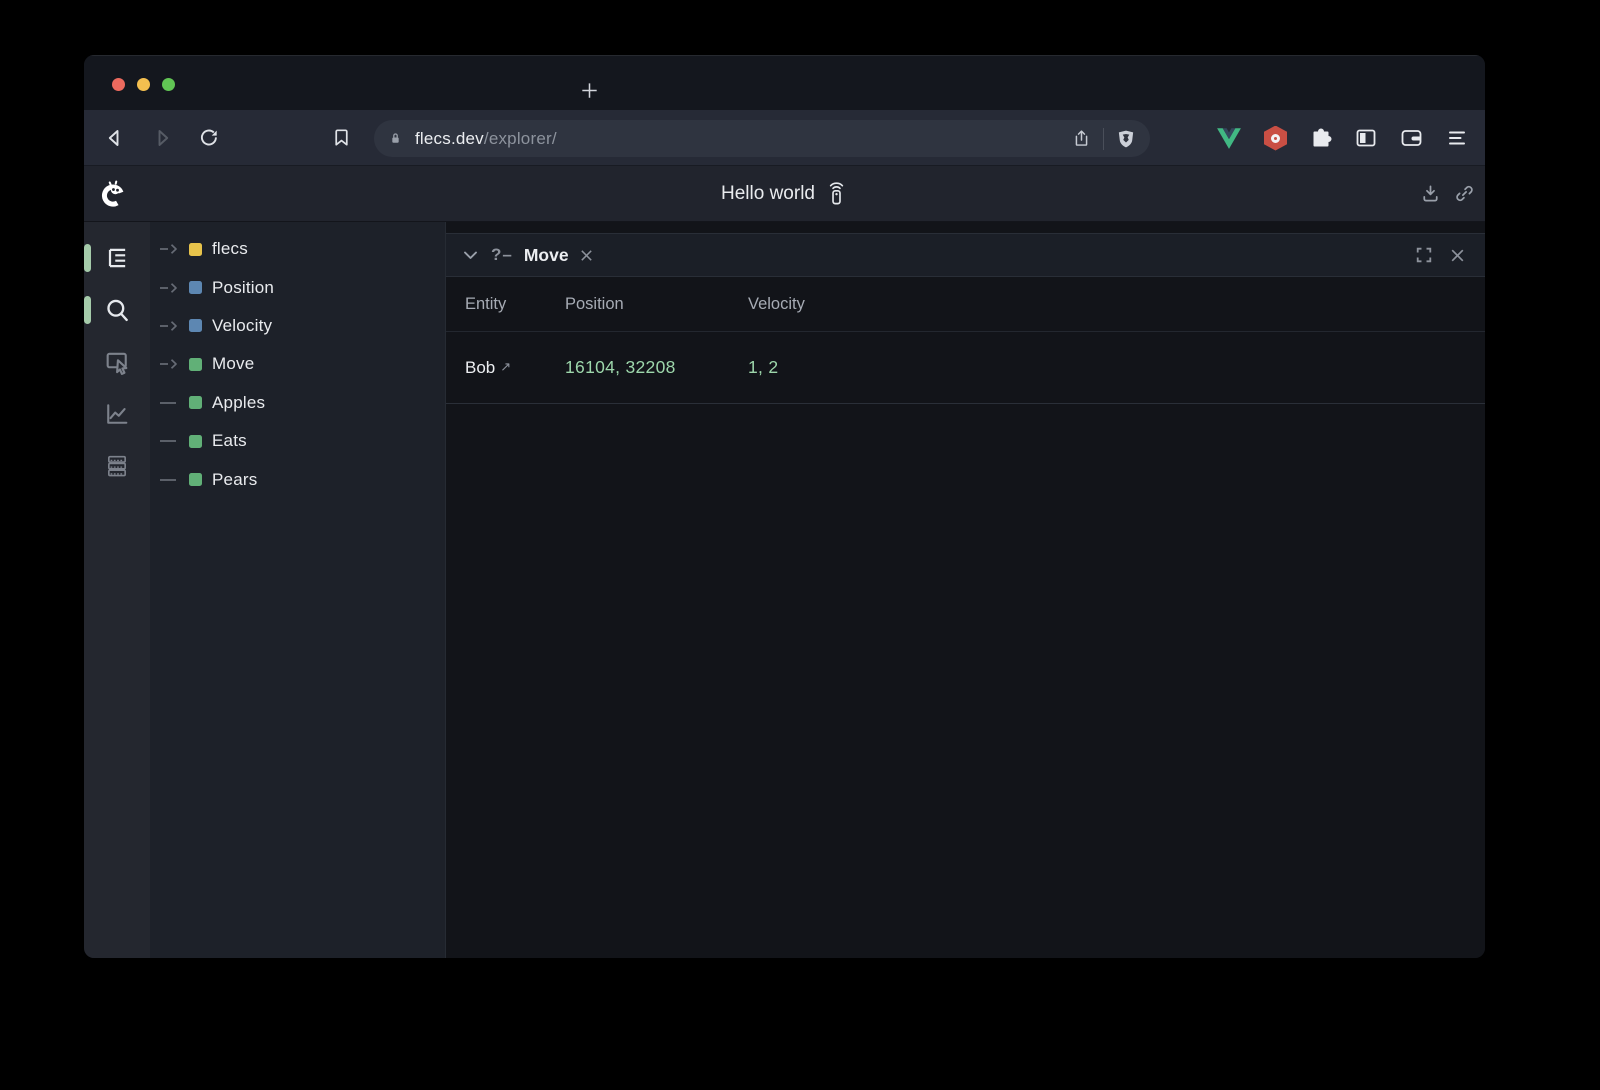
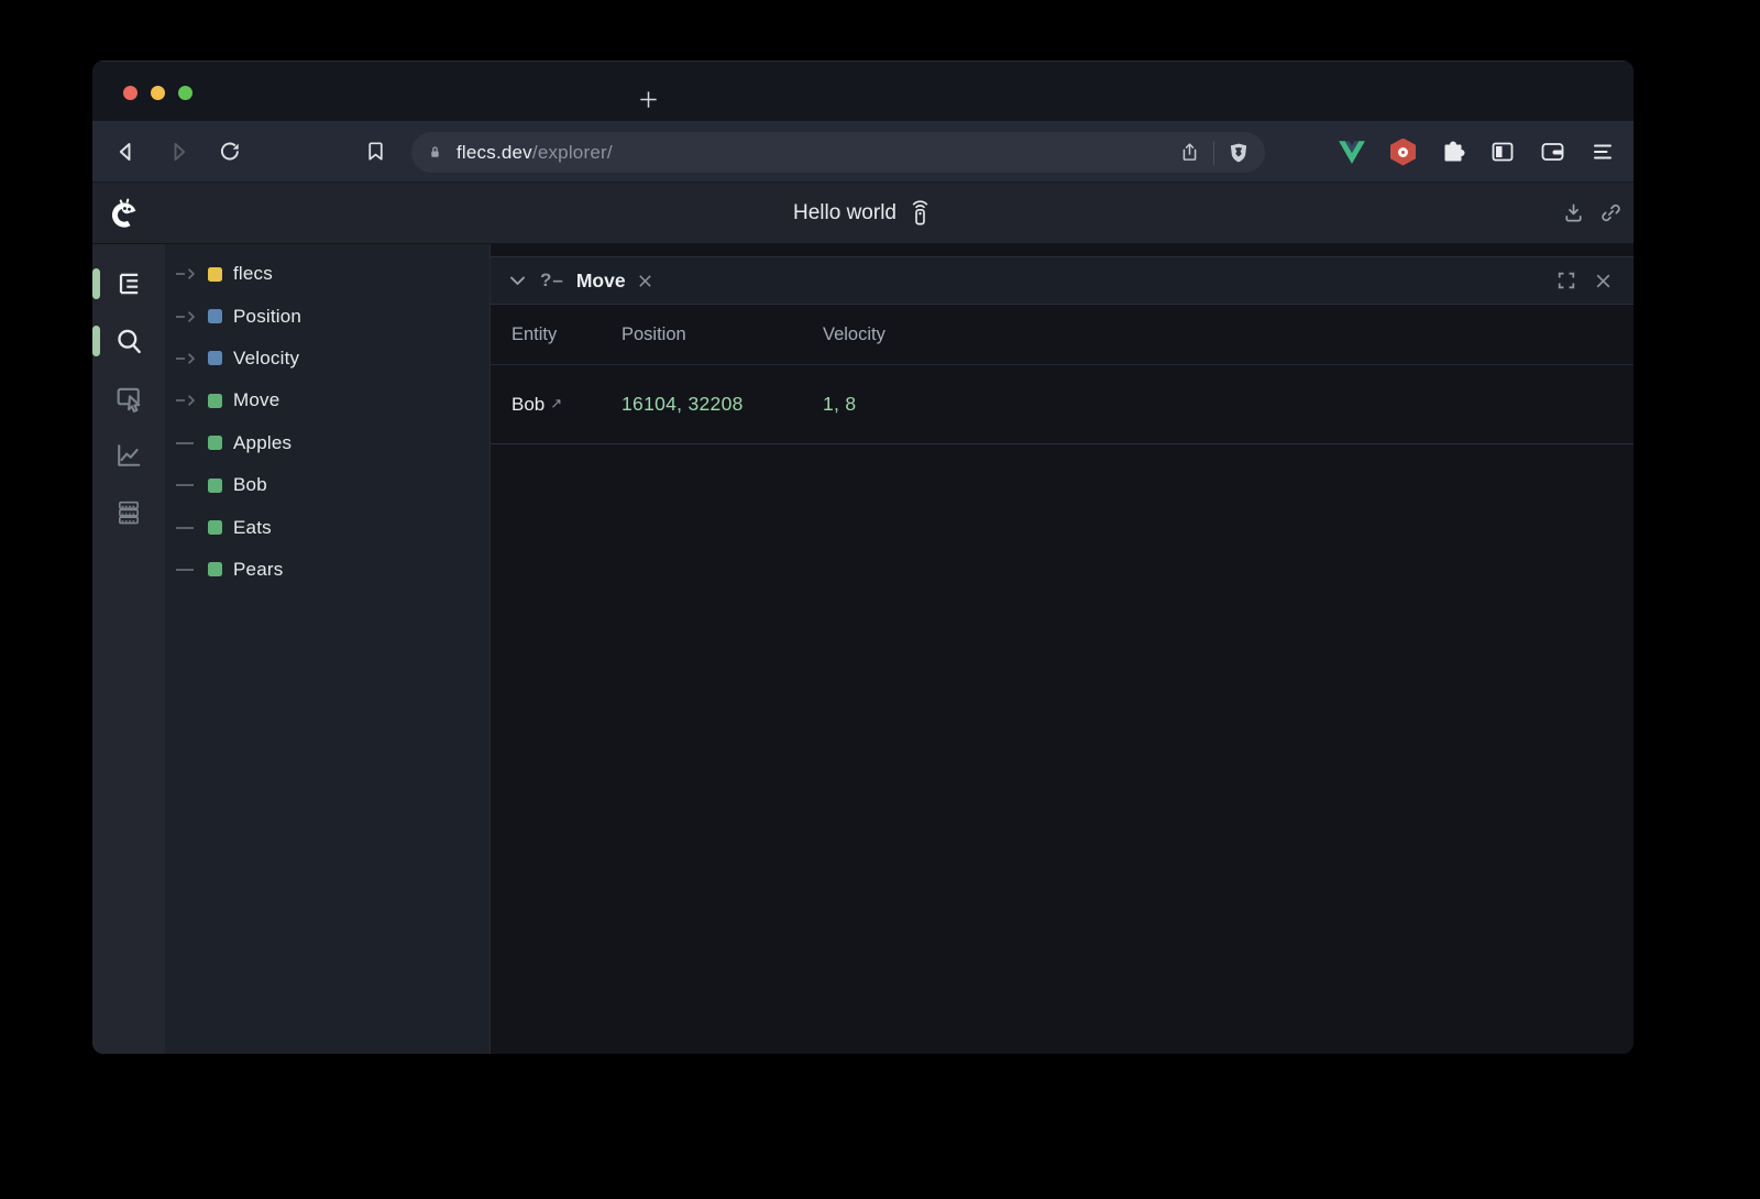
  flecs.dev/explorer/
  Hello world
  flecs
  Position
  Velocity
  Move
  Apples
+ Bob
  Eats
  Pears
  ?–
  Move
  Entity
  Position
  Velocity
  Bob ↗
  16104, 32208
- 1, 2
+ 1, 8
